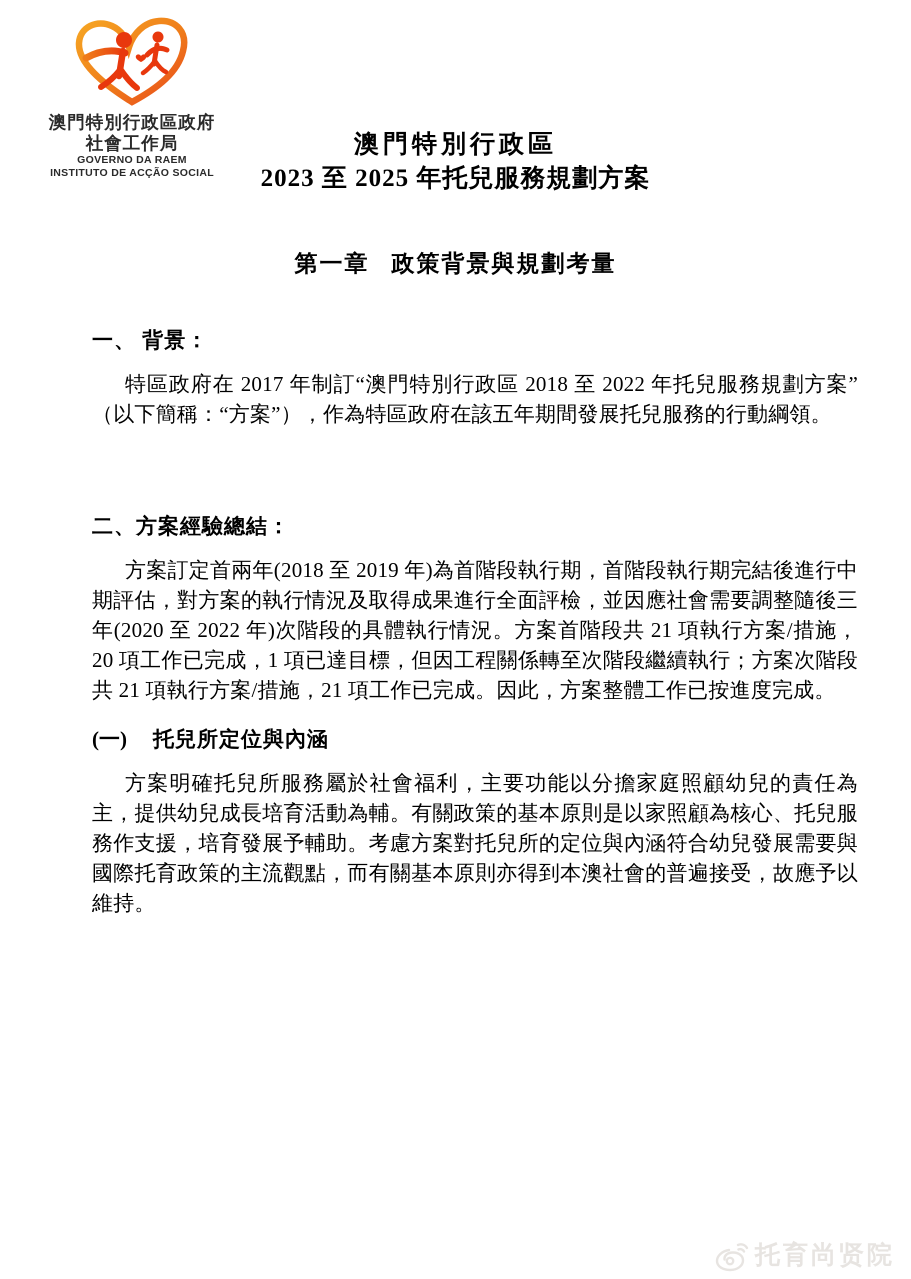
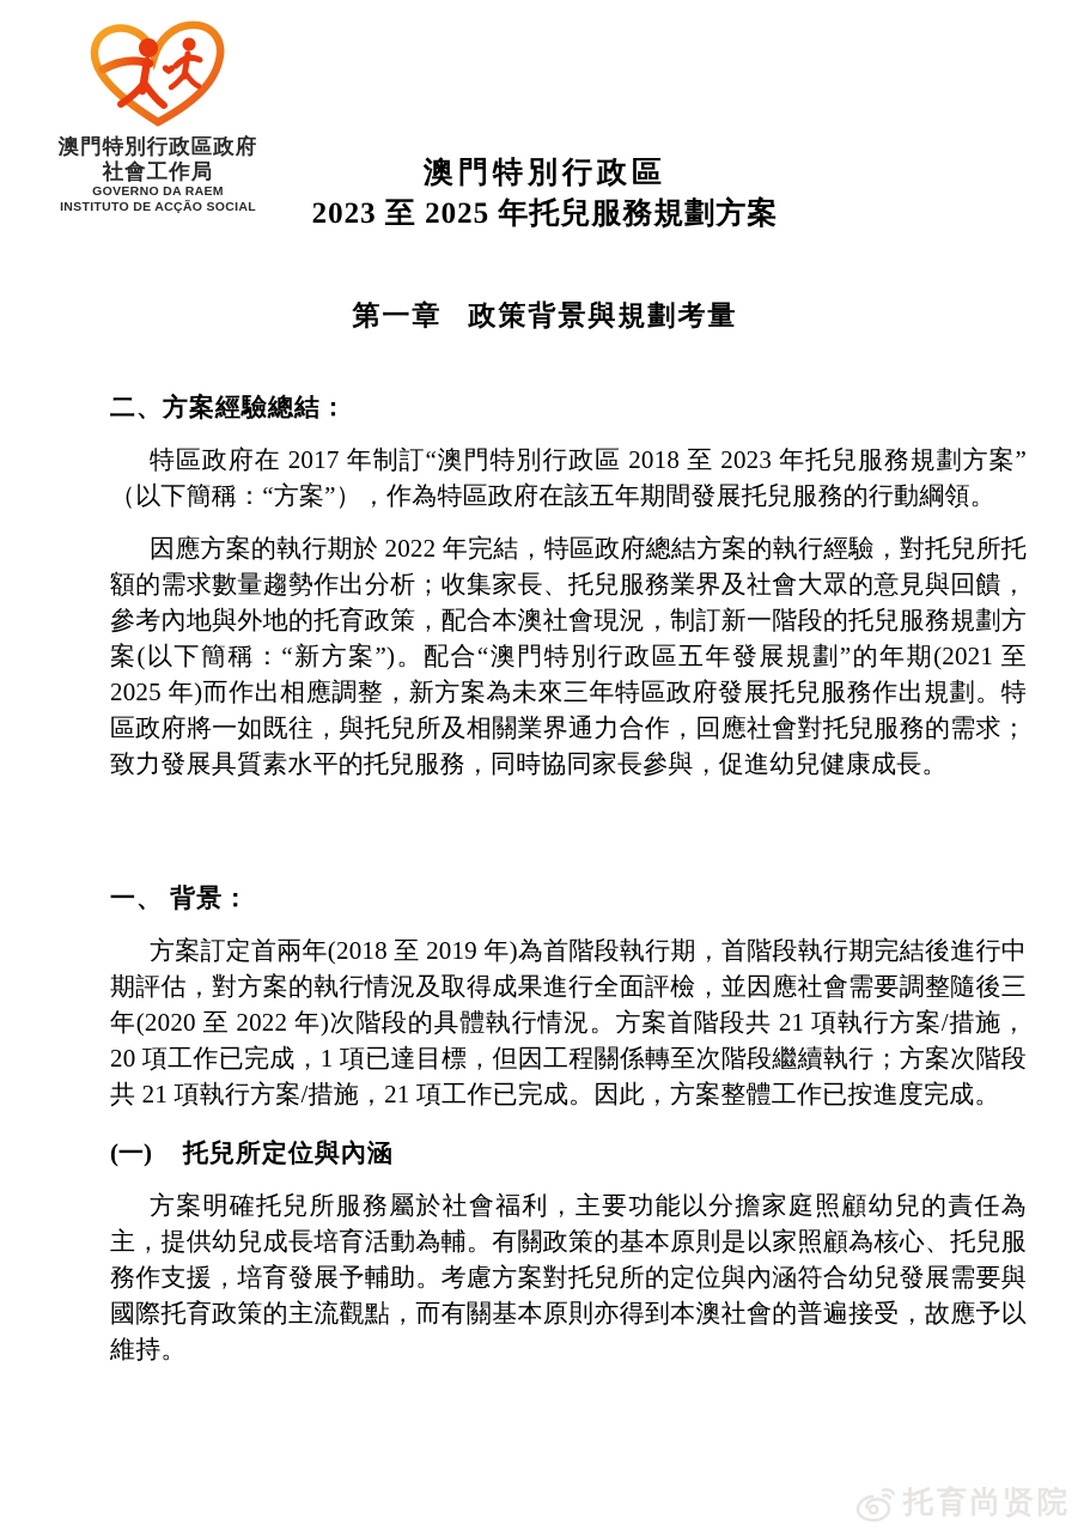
  澳門特別行政區政府
  社會工作局
  GOVERNO DA RAEM
  INSTITUTO DE ACÇÃO SOCIAL
  澳門特別行政區
  2023 至 2025 年托兒服務規劃方案
  第一章 政策背景與規劃考量
- 一、 背景：
+ 二、方案經驗總結：
- 特區政府在 2017 年制訂“澳門特別行政區 2018 至 2022 年托兒服務規劃方案”（以下簡稱：“方案”），作為特區政府在該五年期間發展托兒服務的行動綱領。
+ 特區政府在 2017 年制訂“澳門特別行政區 2018 至 2023 年托兒服務規劃方案”（以下簡稱：“方案”），作為特區政府在該五年期間發展托兒服務的行動綱領。
+ 因應方案的執行期於 2022 年完結，特區政府總結方案的執行經驗，對托兒所托額的需求數量趨勢作出分析；收集家長、托兒服務業界及社會大眾的意見與回饋，參考內地與外地的托育政策，配合本澳社會現況，制訂新一階段的托兒服務規劃方案(以下簡稱：“新方案”)。配合“澳門特別行政區五年發展規劃”的年期(2021 至 2025 年)而作出相應調整，新方案為未來三年特區政府發展托兒服務作出規劃。特區政府將一如既往，與托兒所及相關業界通力合作，回應社會對托兒服務的需求；致力發展具質素水平的托兒服務，同時協同家長參與，促進幼兒健康成長。
- 二、方案經驗總結：
+ 一、 背景：
  方案訂定首兩年(2018 至 2019 年)為首階段執行期，首階段執行期完結後進行中期評估，對方案的執行情況及取得成果進行全面評檢，並因應社會需要調整隨後三年(2020 至 2022 年)次階段的具體執行情況。方案首階段共 21 項執行方案/措施，20 項工作已完成，1 項已達目標，但因工程關係轉至次階段繼續執行；方案次階段共 21 項執行方案/措施，21 項工作已完成。因此，方案整體工作已按進度完成。
  (一) 托兒所定位與內涵
  方案明確托兒所服務屬於社會福利，主要功能以分擔家庭照顧幼兒的責任為主，提供幼兒成長培育活動為輔。有關政策的基本原則是以家照顧為核心、托兒服務作支援，培育發展予輔助。考慮方案對托兒所的定位與內涵符合幼兒發展需要與國際托育政策的主流觀點，而有關基本原則亦得到本澳社會的普遍接受，故應予以維持。
  托育尚贤院
